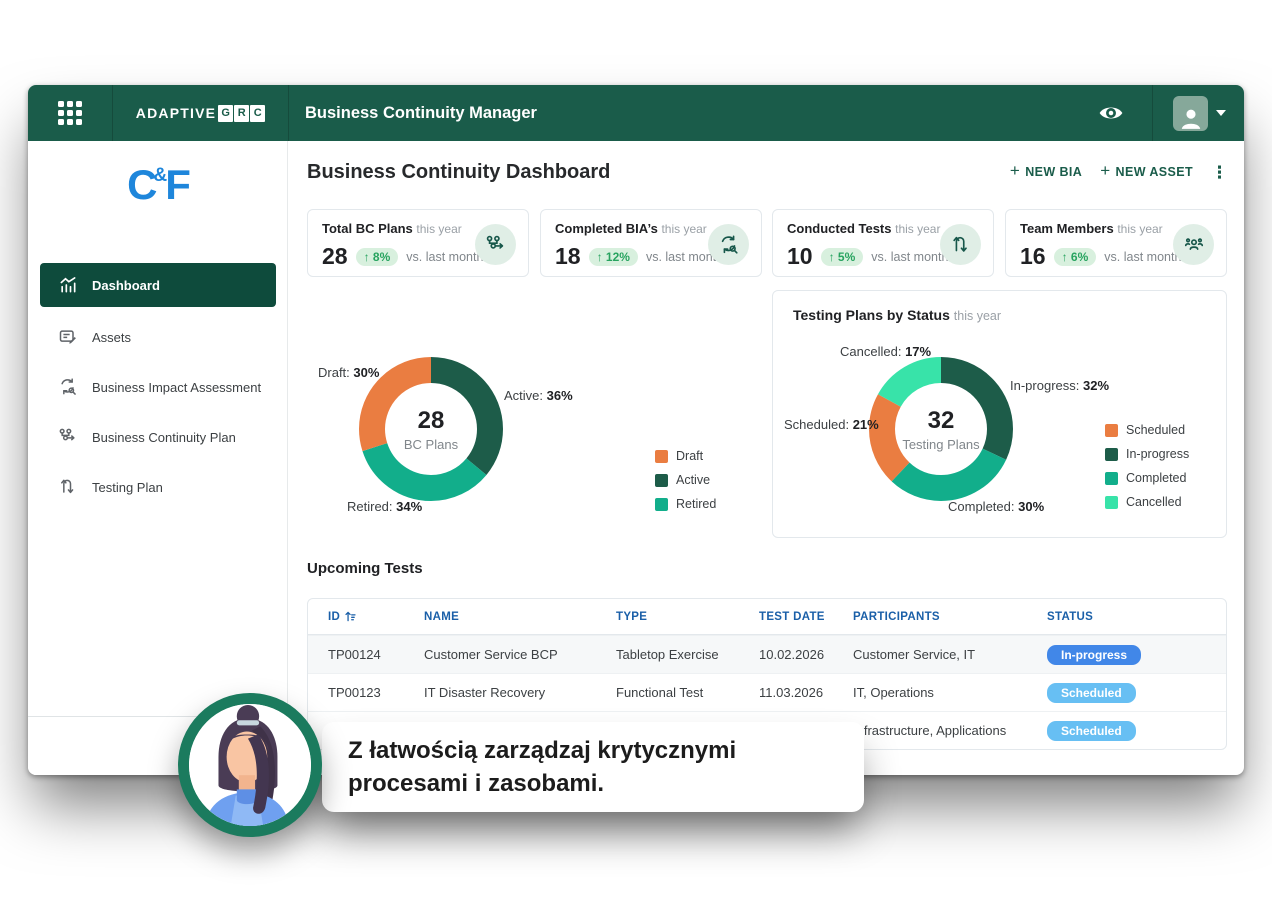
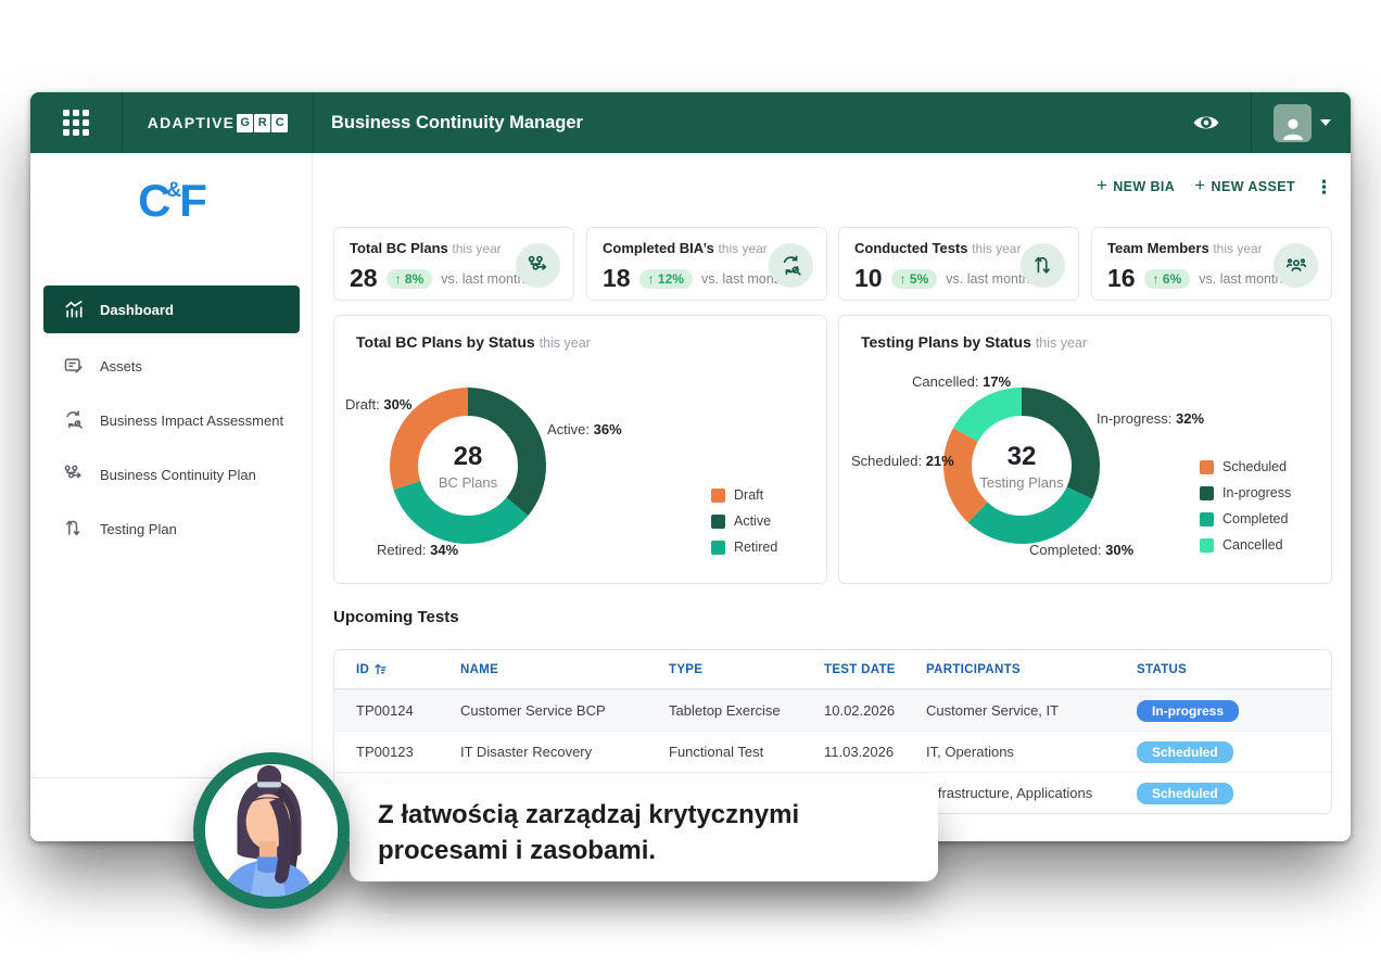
  ADAPTIVE
  G
  R
  C
  Business Continuity Manager
  C&F
  Dashboard
  Assets
  Business Impact Assessment
  Business Continuity Plan
  Testing Plan
- Business Continuity Dashboard
  +
  NEW BIA
  +
  NEW ASSET
  ⋮
  Total BC Plans this year
  28
  ↑ 8%
  vs. last mont
  Completed BIA’s this year
  18
  ↑ 12%
  vs. last mon
  Conducted Tests this year
  10
  ↑ 5%
  vs. last mont
  Team Members this year
  16
  ↑ 6%
  vs. last mont
+ Total BC Plans by Status this year
  Testing Plans by Status this year
  28
  BC Plans
  Draft: 30%
  Active: 36%
  Retired: 34%
  Draft
  Active
  Retired
  32
  Testing Plans
  Cancelled: 17%
  In-progress: 32%
  Scheduled: 21%
  Completed: 30%
  Scheduled
  In-progress
  Completed
  Cancelled
  Upcoming Tests
  ID
  NAME
  TYPE
  TEST DATE
  PARTICIPANTS
  STATUS
  TP00124
  Customer Service BCP
  Tabletop Exercise
  10.02.2026
  Customer Service, IT
  In-progress
  TP00123
  IT Disaster Recovery
  Functional Test
  11.03.2026
  IT, Operations
  Scheduled
  frastructure, Applications
  Scheduled
  Z łatwością zarządzaj krytycznymi
  procesami i zasobami.
